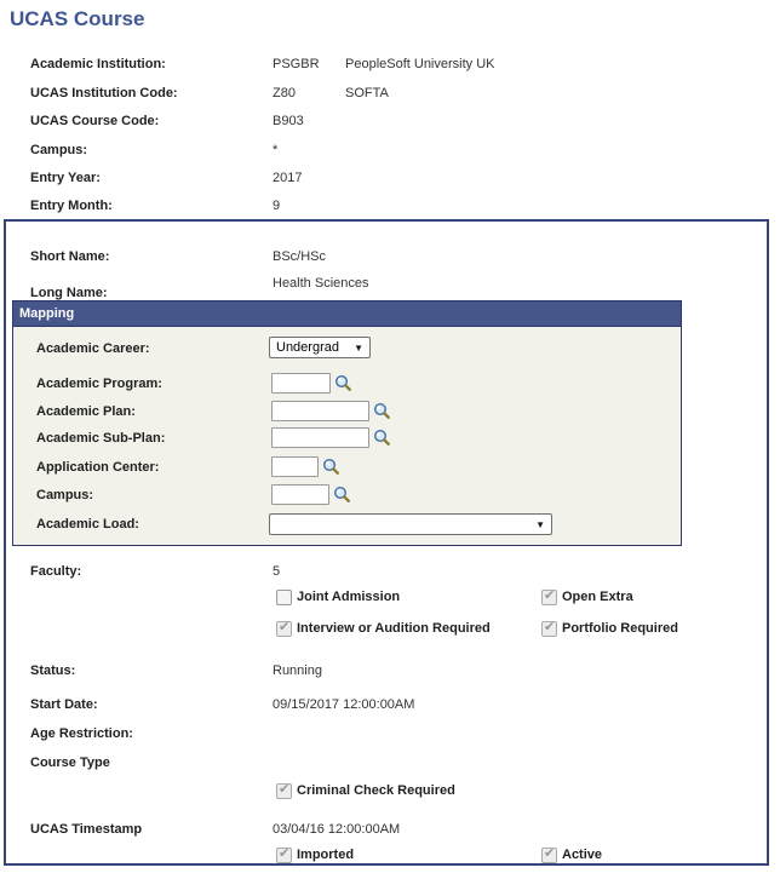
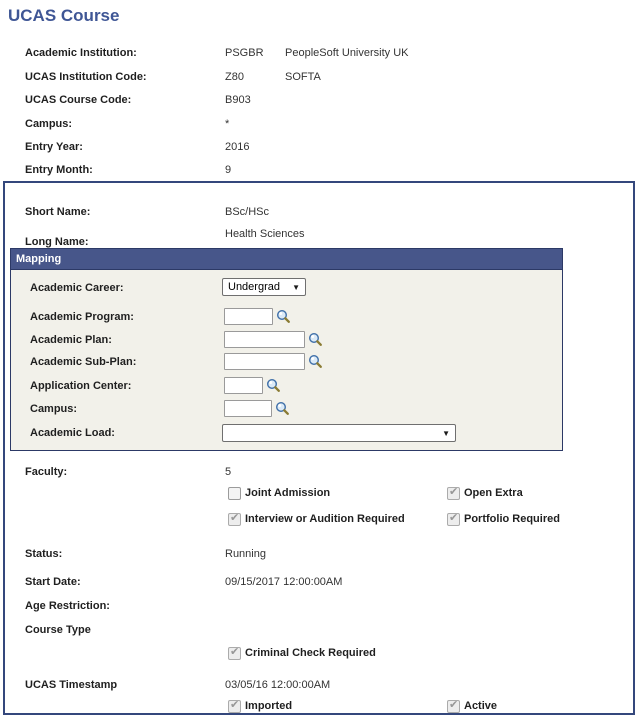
  UCAS Course
  Academic Institution:
  PSGBR
  PeopleSoft University UK
  UCAS Institution Code:
  Z80
  SOFTA
  UCAS Course Code:
  B903
  Campus:
  *
  Entry Year:
- 2017
+ 2016
  Entry Month:
  9
  Short Name:
  BSc/HSc
  Health Sciences
  Long Name:
  Mapping
  Academic Career:
  Undergrad
  ▼
  Academic Program:
  Academic Plan:
  Academic Sub-Plan:
  Application Center:
  Campus:
  Academic Load:
  ▼
  Faculty:
  5
  Joint Admission
  Open Extra
  Interview or Audition Required
  Portfolio Required
  Status:
  Running
  Start Date:
  09/15/2017 12:00:00AM
  Age Restriction:
  Course Type
  Criminal Check Required
  UCAS Timestamp
- 03/04/16 12:00:00AM
+ 03/05/16 12:00:00AM
  Imported
  Active
